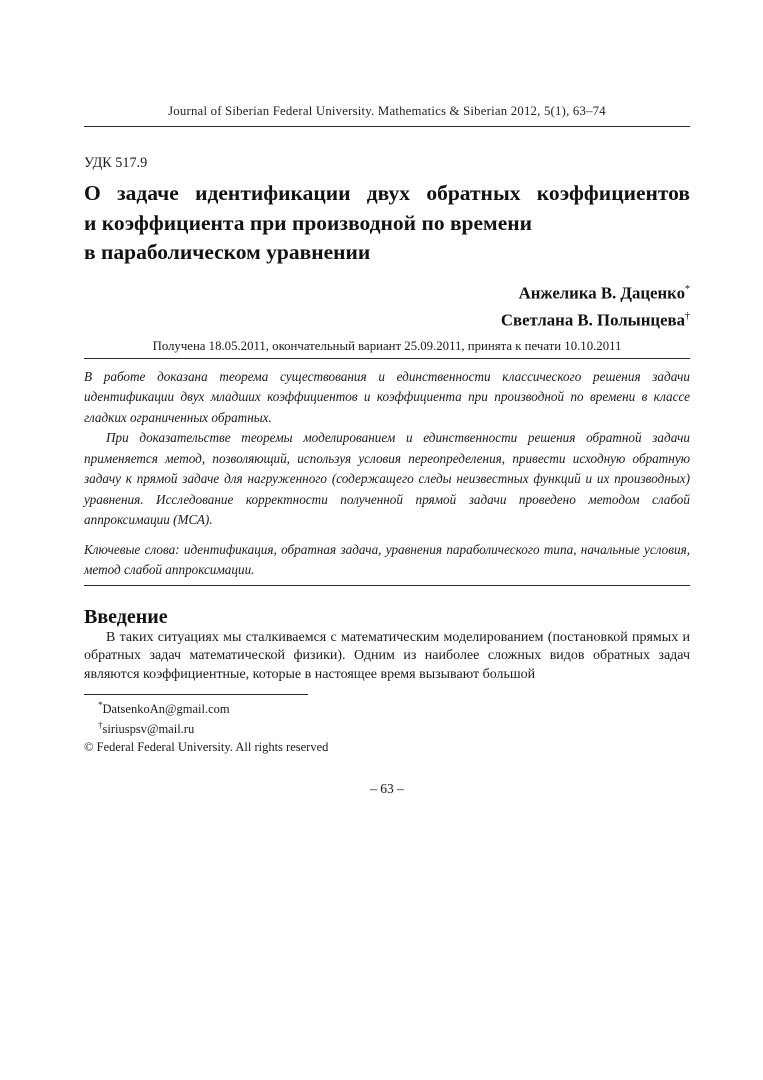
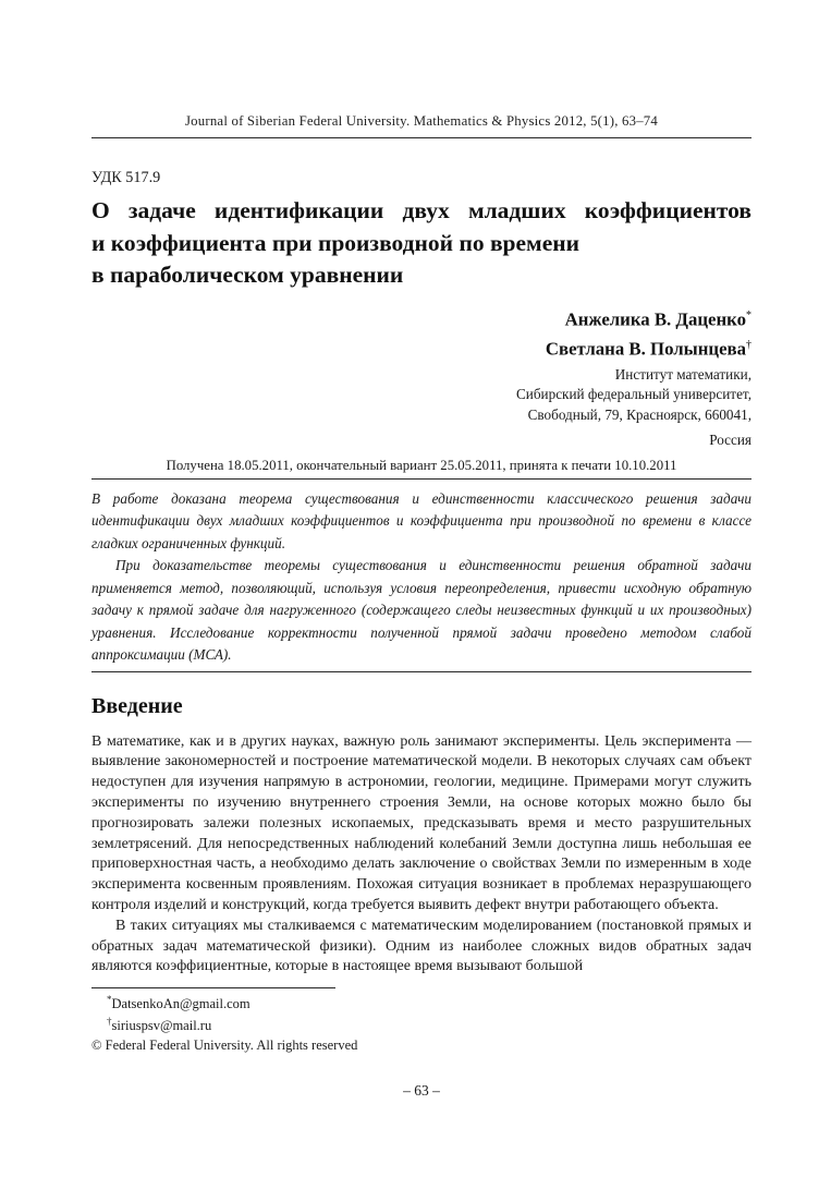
- Journal of Siberian Federal University. Mathematics & Siberian 2012, 5(1), 63–74
+ Journal of Siberian Federal University. Mathematics & Physics 2012, 5(1), 63–74
  УДК 517.9
- О задаче идентификации двух обратных коэффициентов
+ О задаче идентификации двух младших коэффициентов
  и коэффициента при производной по времени
  в параболическом уравнении
  Анжелика В. Даценко*
  Светлана В. Полынцева†
+ Институт математики,
+ Сибирский федеральный университет,
+ Свободный, 79, Красноярск, 660041,
+ Россия
- Получена 18.05.2011, окончательный вариант 25.09.2011, принята к печати 10.10.2011
+ Получена 18.05.2011, окончательный вариант 25.05.2011, принята к печати 10.10.2011
- В работе доказана теорема существования и единственности классического решения задачи идентификации двух младших коэффициентов и коэффициента при производной по времени в классе гладких ограниченных обратных.
+ В работе доказана теорема существования и единственности классического решения задачи идентификации двух младших коэффициентов и коэффициента при производной по времени в классе гладких ограниченных функций.
- При доказательстве теоремы моделированием и единственности решения обратной задачи применяется метод, позволяющий, используя условия переопределения, привести исходную обратную задачу к прямой задаче для нагруженного (содержащего следы неизвестных функций и их производных) уравнения. Исследование корректности полученной прямой задачи проведено методом слабой аппроксимации (МСА).
+ При доказательстве теоремы существования и единственности решения обратной задачи применяется метод, позволяющий, используя условия переопределения, привести исходную обратную задачу к прямой задаче для нагруженного (содержащего следы неизвестных функций и их производных) уравнения. Исследование корректности полученной прямой задачи проведено методом слабой аппроксимации (МСА).
- Ключевые слова: идентификация, обратная задача, уравнения параболического типа, начальные условия, метод слабой аппроксимации.
  Введение
+ В математике, как и в других науках, важную роль занимают эксперименты. Цель эксперимента — выявление закономерностей и построение математической модели. В некоторых случаях сам объект недоступен для изучения напрямую в астрономии, геологии, медицине. Примерами могут служить эксперименты по изучению внутреннего строения Земли, на основе которых можно было бы прогнозировать залежи полезных ископаемых, предсказывать время и место разрушительных землетрясений. Для непосредственных наблюдений колебаний Земли доступна лишь небольшая ее приповерхностная часть, а необходимо делать заключение о свойствах Земли по измеренным в ходе эксперимента косвенным проявлениям. Похожая ситуация возникает в проблемах неразрушающего контроля изделий и конструкций, когда требуется выявить дефект внутри работающего объекта.
  В таких ситуациях мы сталкиваемся с математическим моделированием (постановкой прямых и обратных задач математической физики). Одним из наиболее сложных видов обратных задач являются коэффициентные, которые в настоящее время вызывают большой
  *DatsenkoAn@gmail.com
  †siriuspsv@mail.ru
  © Federal Federal University. All rights reserved
  – 63 –
